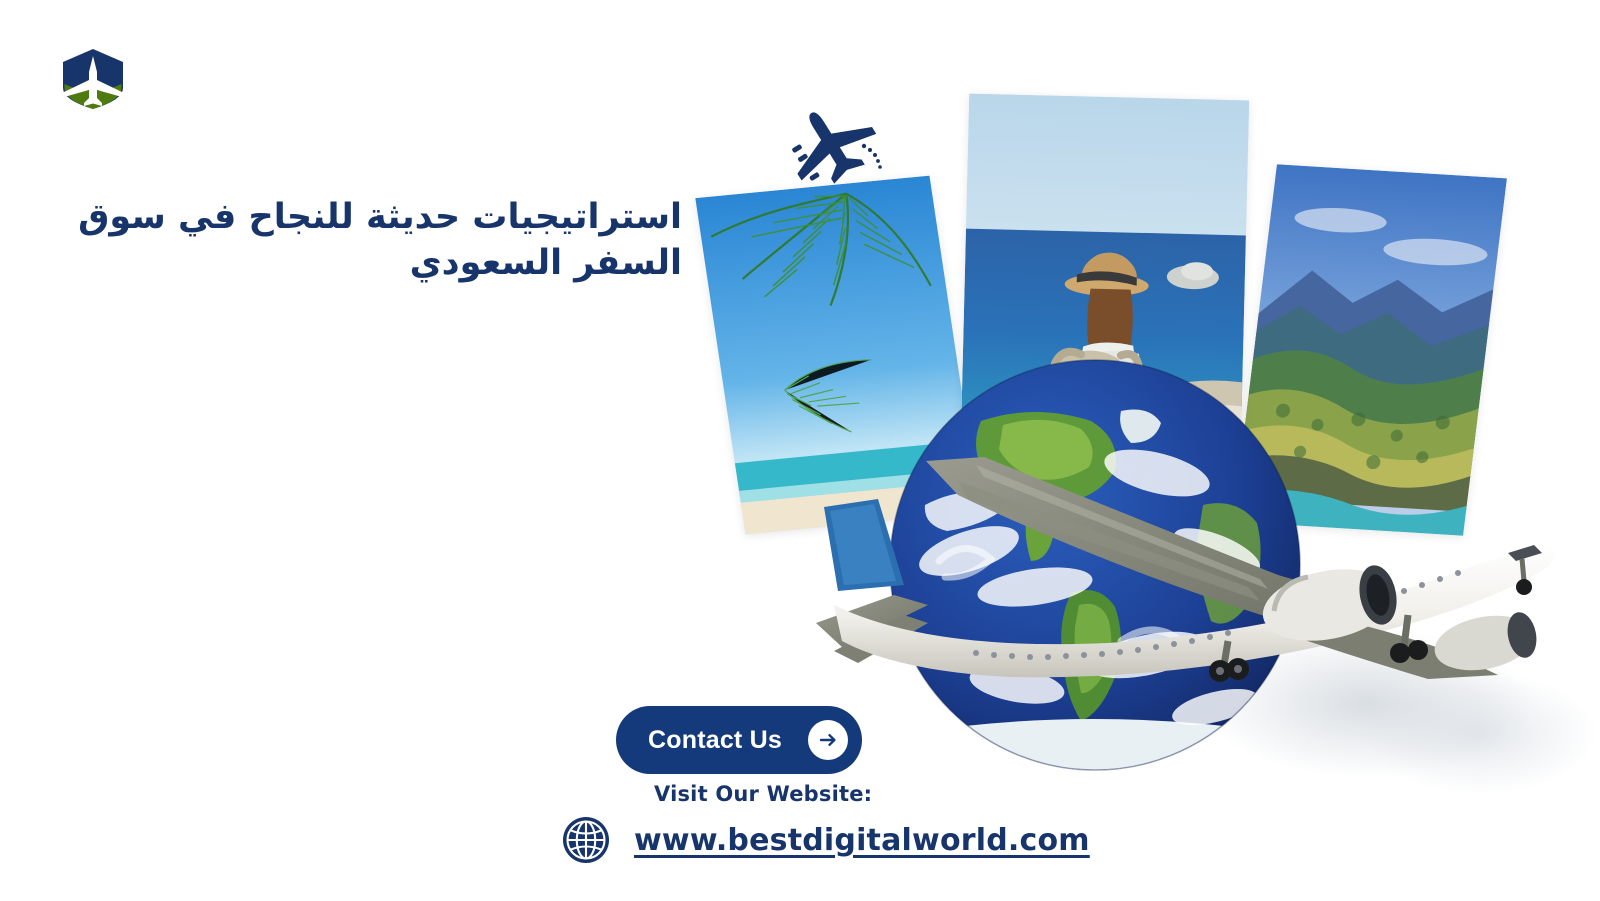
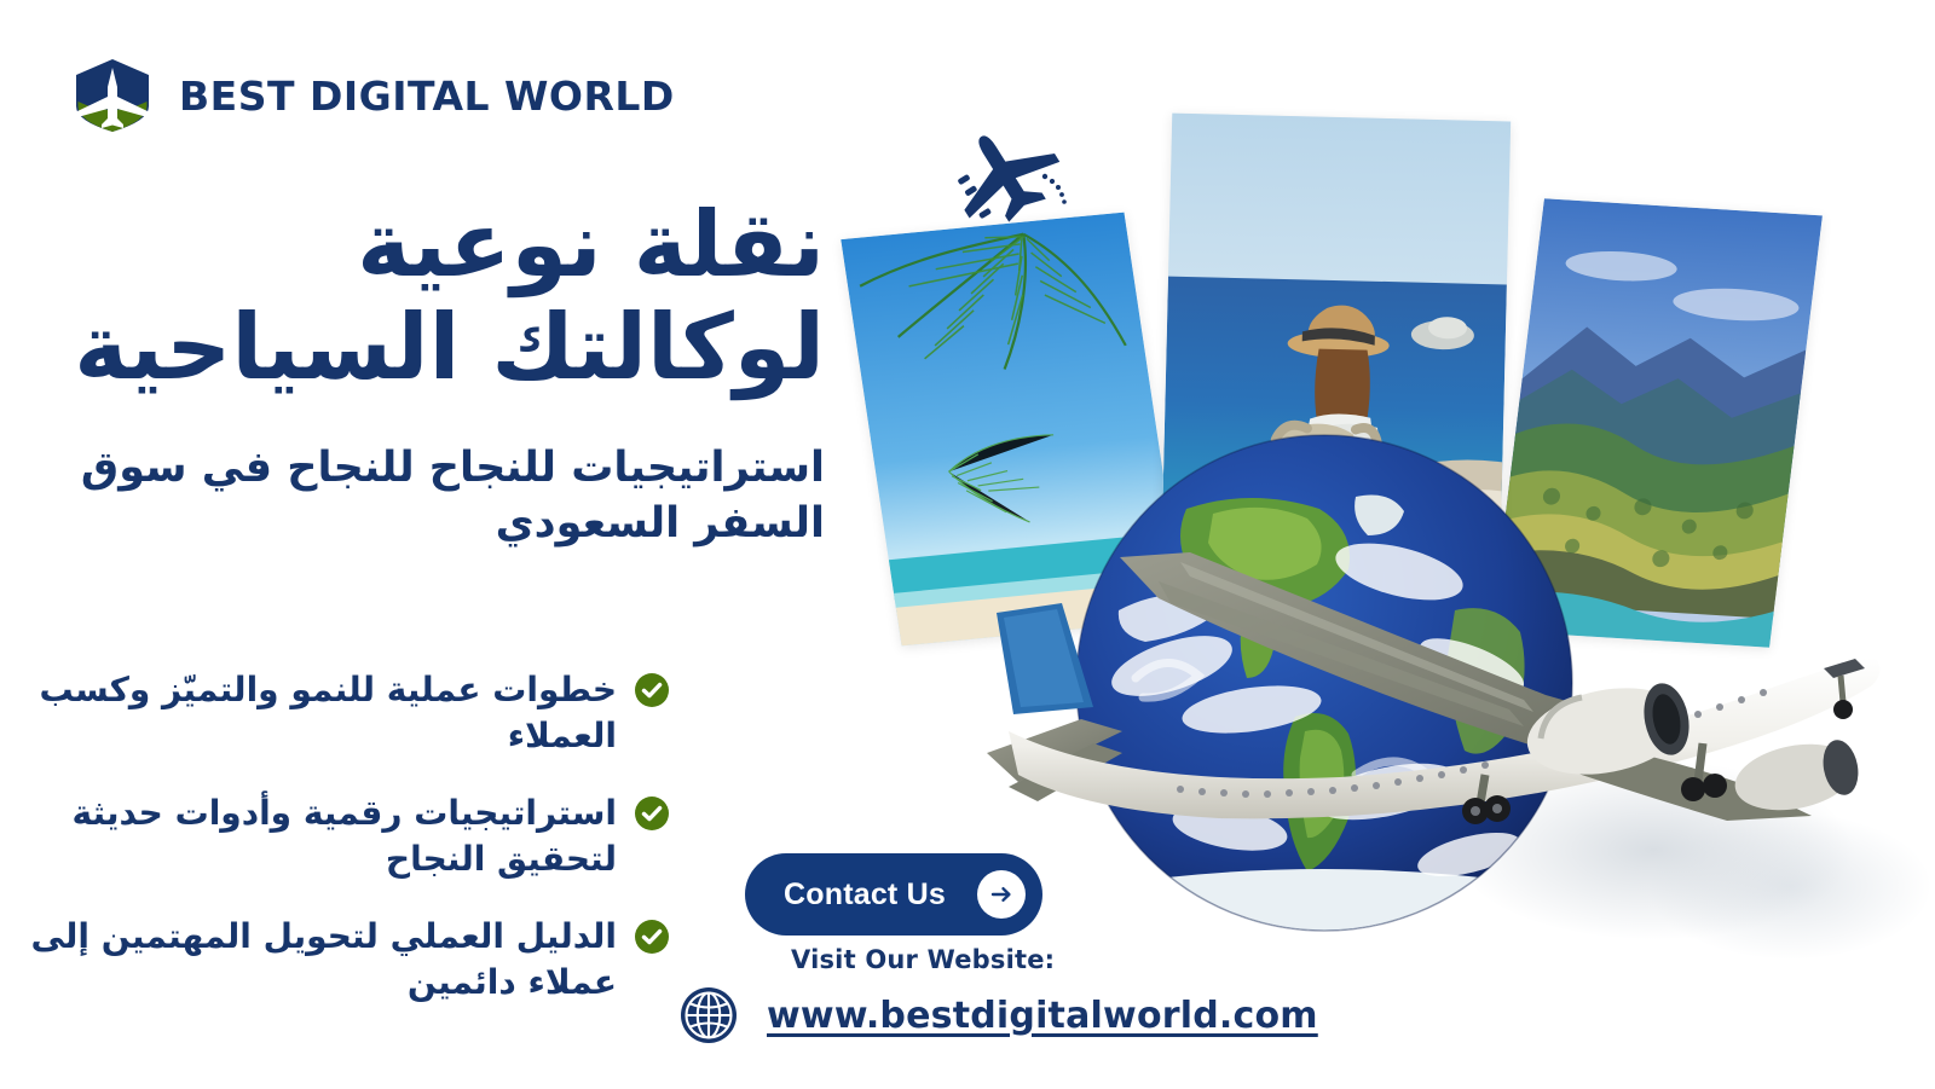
+ BEST DIGITAL WORLD
+ نقلة نوعية
+ لوكالتك السياحية
- استراتيجيات حديثة للنجاح في سوق السفر السعودي
+ استراتيجيات للنجاح للنجاح في سوق السفر السعودي
+ خطوات عملية للنمو والتميّز وكسب العملاء
+ استراتيجيات رقمية وأدوات حديثة لتحقيق النجاح
+ الدليل العملي لتحويل المهتمين إلى عملاء دائمين
  Contact Us
  Visit Our Website:
  www.bestdigitalworld.com
